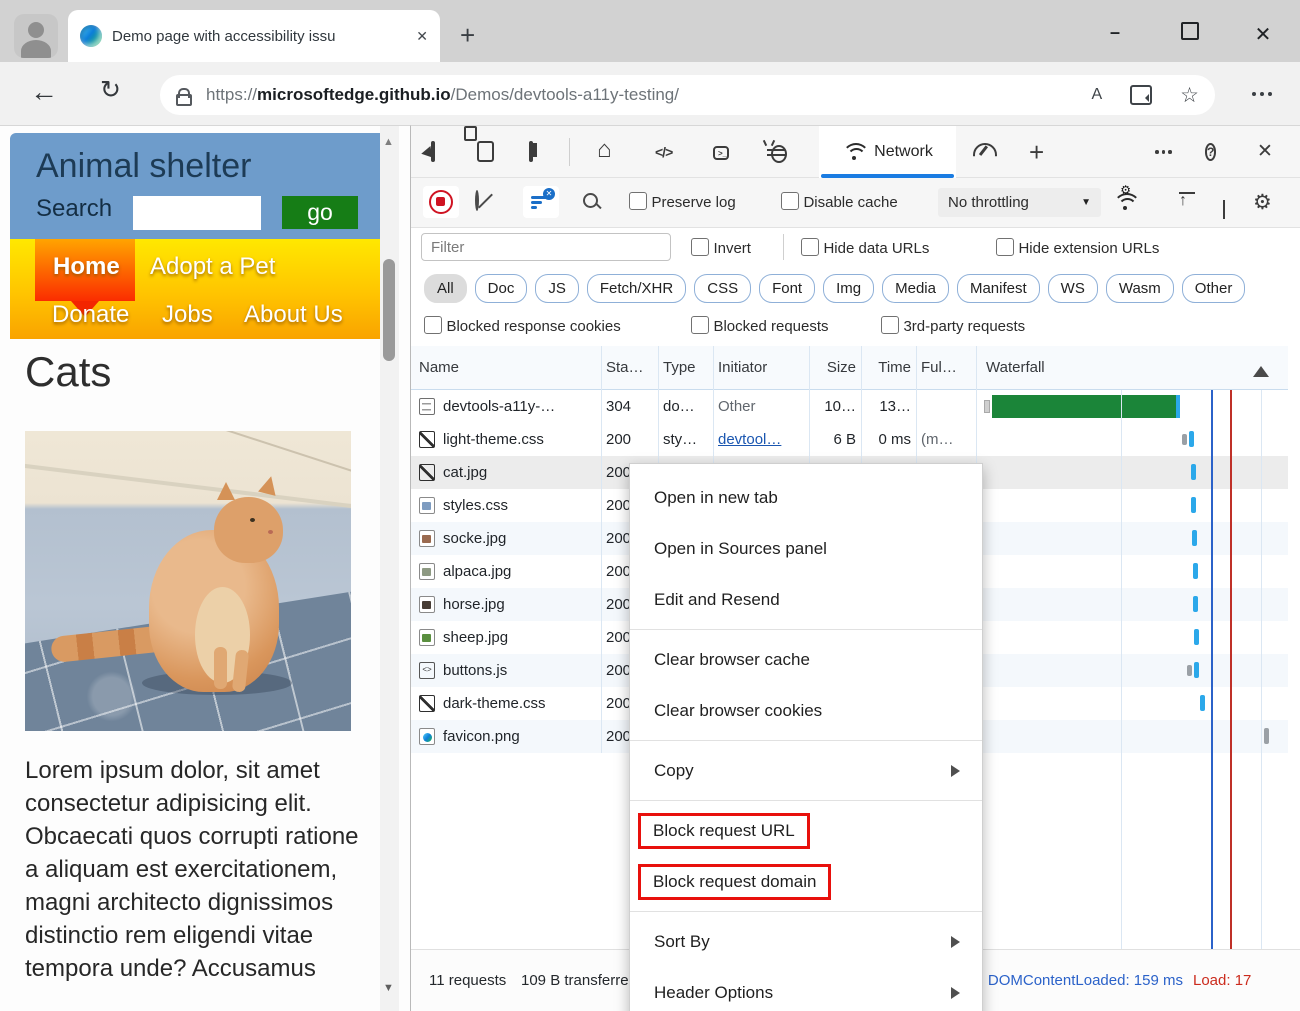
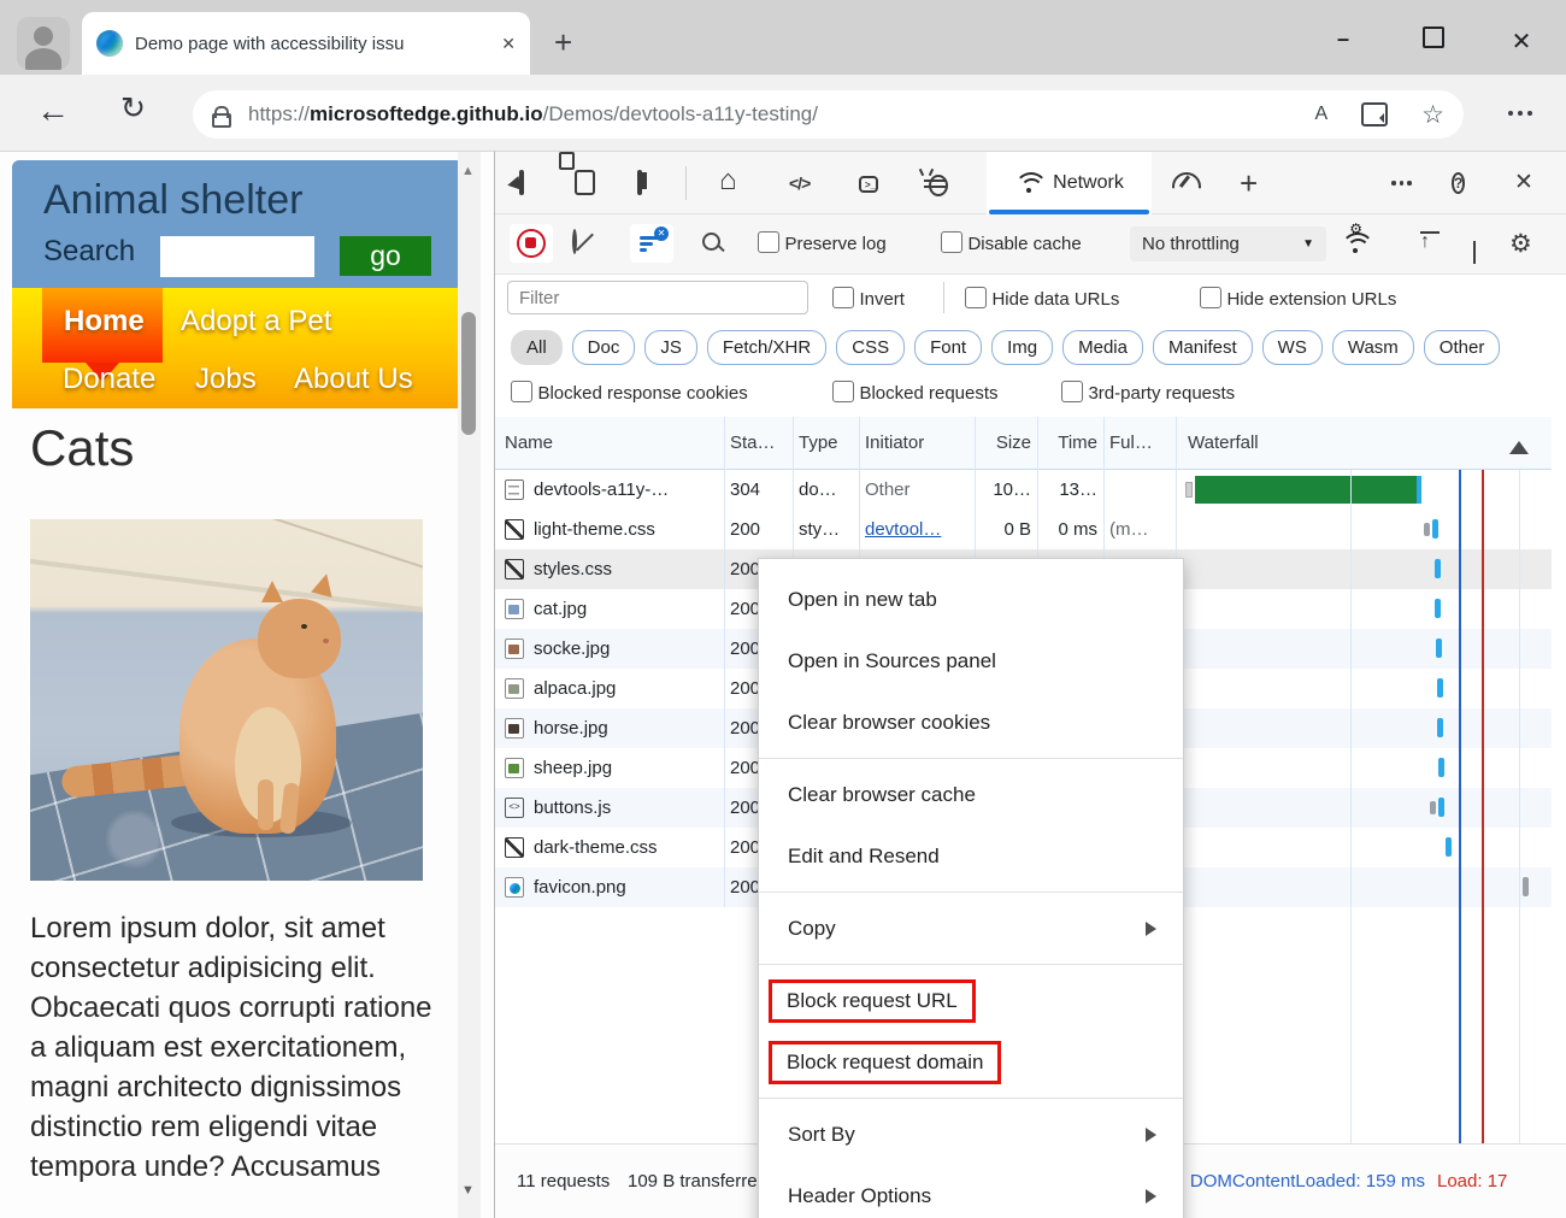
  Demo page with accessibility issu
  ✕
  +
  –
  ✕
  ←
  ↻
  https://microsoftedge.github.io/Demos/devtools-a11y-testing/
  A
  ☆
  Animal shelter
  Search
  go
  Home
  Adopt a Pet
  Donate
  Jobs
  About Us
  Cats
  Lorem ipsum dolor, sit amet consectetur adipisicing elit. Obcaecati quos corrupti ratione a aliquam est exercitationem, magni architecto dignissimos distinctio rem eligendi vitae tempora unde? Accusamus
  ▲
  ▼
  ⌂
  </>
  >_
  Network
  +
  ?
  ✕
  ✕
  Preserve log
  Disable cache
  No throttling
  ▼
  ⚙
  ↑
  ⚙
  Filter
  Invert
  Hide data URLs
  Hide extension URLs
  All
  Doc
  JS
  Fetch/XHR
  CSS
  Font
  Img
  Media
  Manifest
  WS
  Wasm
  Other
  Blocked response cookies
  Blocked requests
  3rd-party requests
  Name
  Sta…
  Type
  Initiator
  Size
  Time
  Ful…
  Waterfall
  devtools-a11y-…
  304
  do…
  Other
  10…
  13…
  light-theme.css
  200
  sty…
  devtool…
- 6 B
+ 0 B
  0 ms
  (m…
- cat.jpg
+ styles.css
  200
- styles.css
+ cat.jpg
  200
  socke.jpg
  200
  alpaca.jpg
  200
  horse.jpg
  200
  sheep.jpg
  200
  <>
  buttons.js
  200
  dark-theme.css
  200
  favicon.png
  200
  11 requests
  109 B transferre
  DOMContentLoaded: 159 ms
  Load: 17
  Open in new tab
  Open in Sources panel
- Edit and Resend
+ Clear browser cookies
  Clear browser cache
- Clear browser cookies
+ Edit and Resend
  Copy
  Block request URL
  Block request domain
  Sort By
  Header Options
